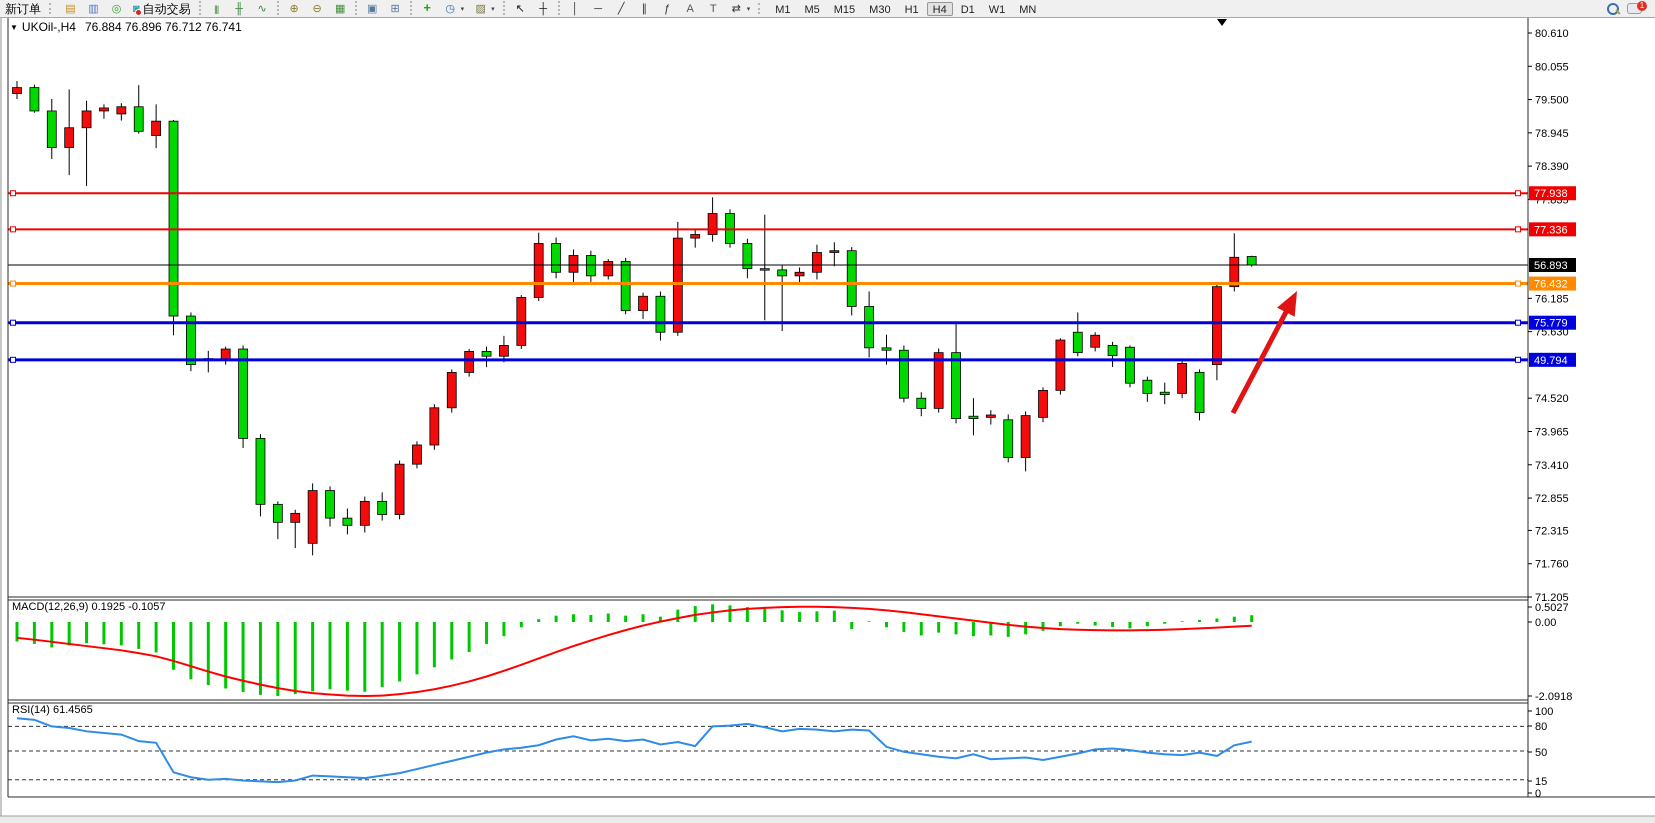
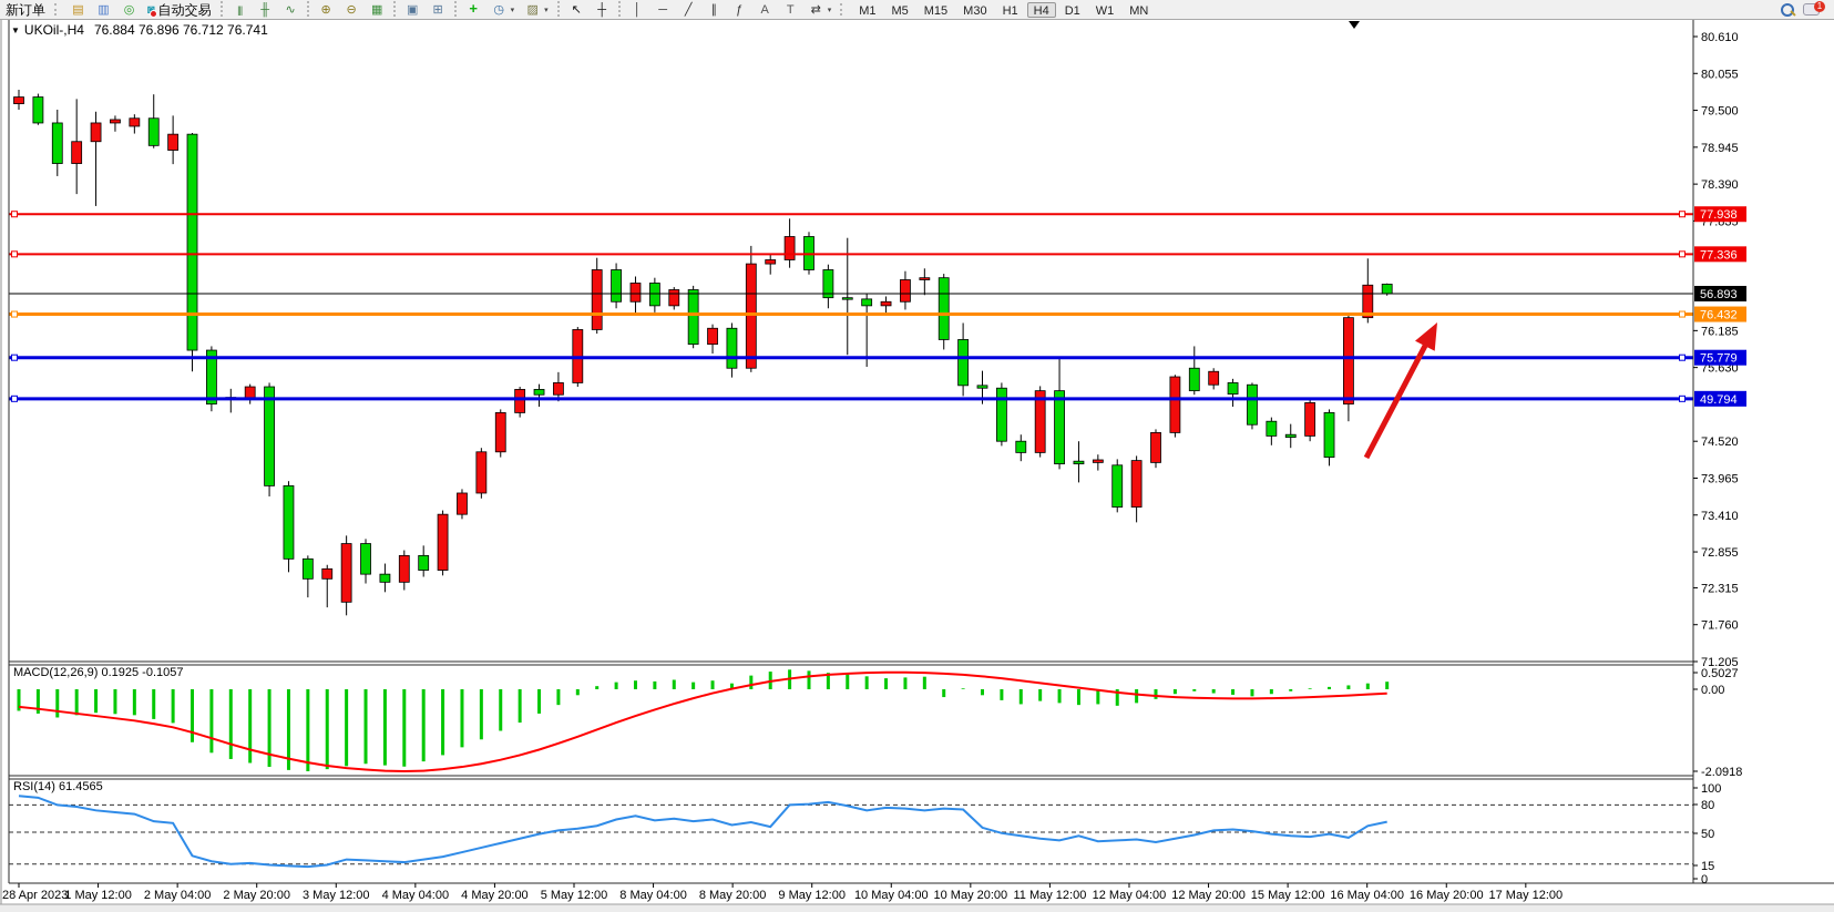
  新订单
  ▤
  ▥
  ◎
  自动交易
  |||
  ╫
  ∿
  ⊕
  ⊖
  ▦
  ▣
  ⊞
  +
  ◷
  ▨
  ↖
  ┼
  │
  ─
  ╱
  ∥
  ƒ
  A
  T
  ⇄
  M1 M5 M15 M30 H1 H4 D1 W1 MN
  1
  ▼ UKOil-,H4 76.884 76.896 76.712 76.741
  MACD(12,26,9) 0.1925 -0.1057
  RSI(14) 61.4565
  80.610
  80.055
  79.500
  78.945
  78.390
  77.835
  76.185
  75.630
  74.520
  73.965
  73.410
  72.855
  72.315
  71.760
  71.205
  77.938
  77.336
  56.893
  76.432
  75.779
  49.794
  0.5027
  0.00
  -2.0918
  100
  80
  50
  15
  0
+ 28 Apr 2023
+ 1 May 12:00
+ 2 May 04:00
+ 2 May 20:00
+ 3 May 12:00
+ 4 May 04:00
+ 4 May 20:00
+ 5 May 12:00
+ 8 May 04:00
+ 8 May 20:00
+ 9 May 12:00
+ 10 May 04:00
+ 10 May 20:00
+ 11 May 12:00
+ 12 May 04:00
+ 12 May 20:00
+ 15 May 12:00
+ 16 May 04:00
+ 16 May 20:00
+ 17 May 12:00
